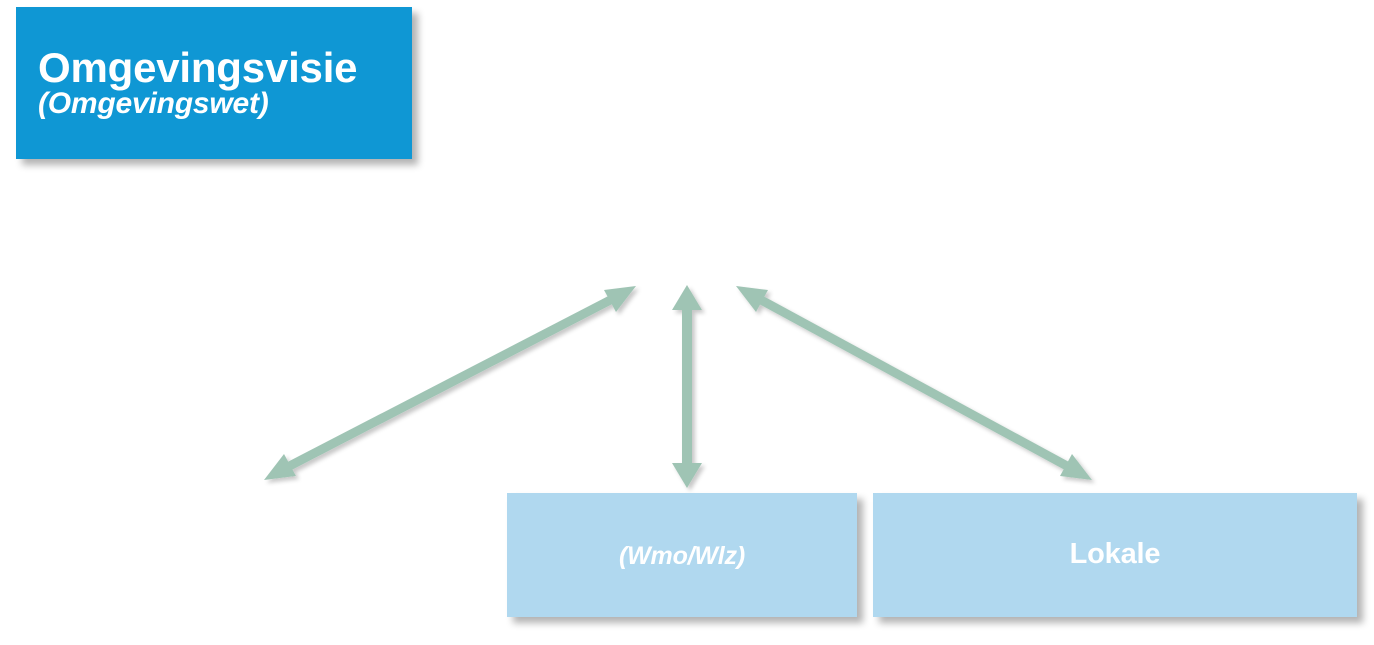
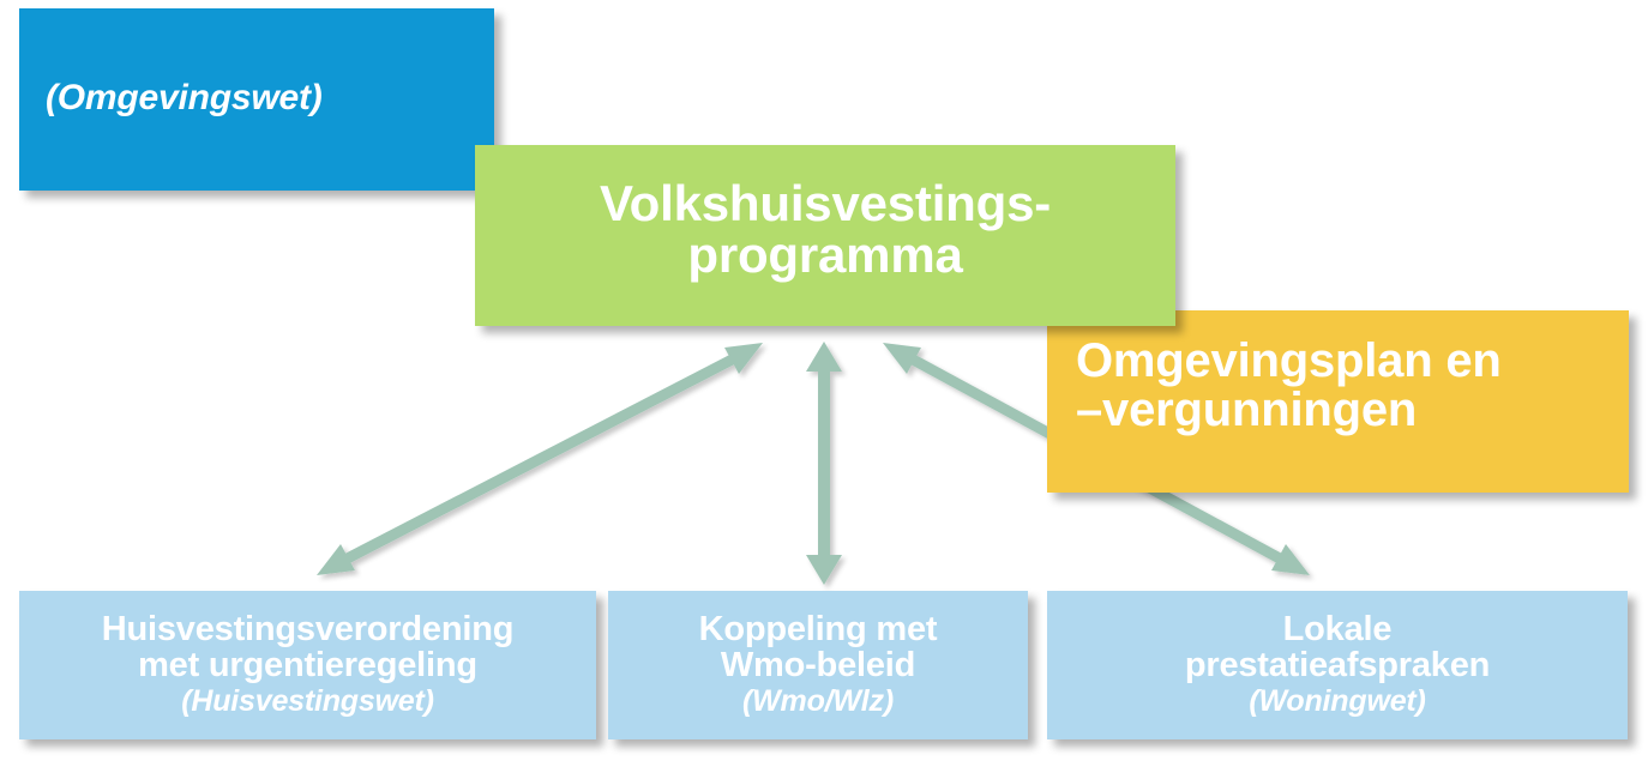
- Omgevingsvisie
  (Omgevingswet)
+ Volkshuisvestings-
+ programma
+ Omgevingsplan en
+ –vergunningen
+ Huisvestingsverordening
+ met urgentieregeling
+ (Huisvestingswet)
+ Koppeling met
+ Wmo-beleid
  (Wmo/Wlz)
  Lokale
+ prestatieafspraken
+ (Woningwet)
